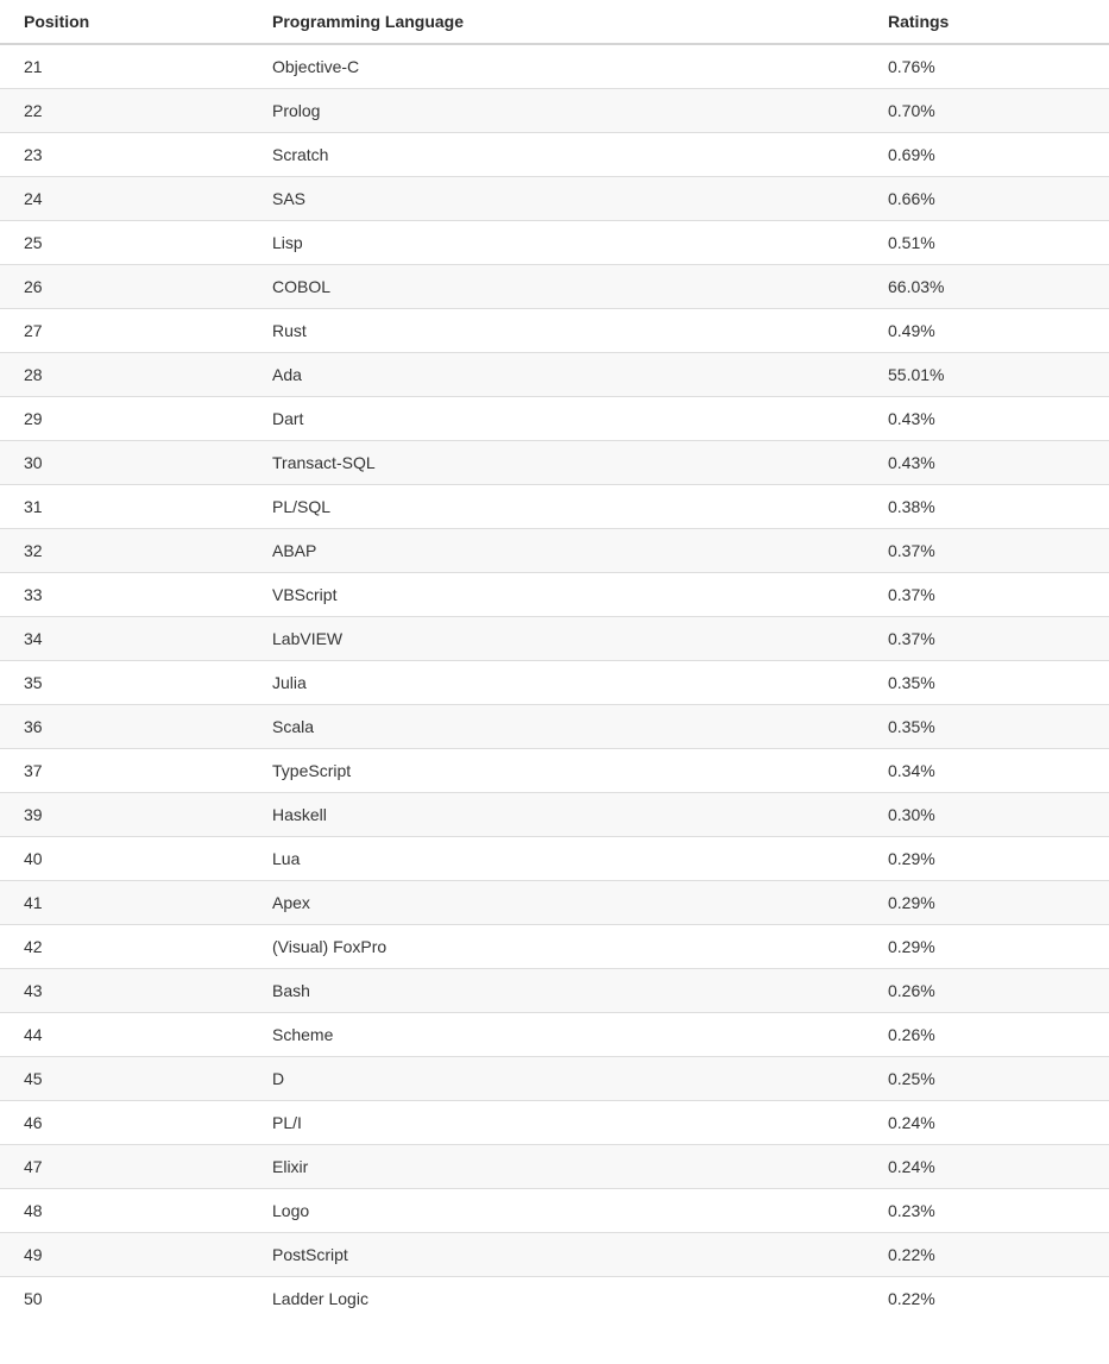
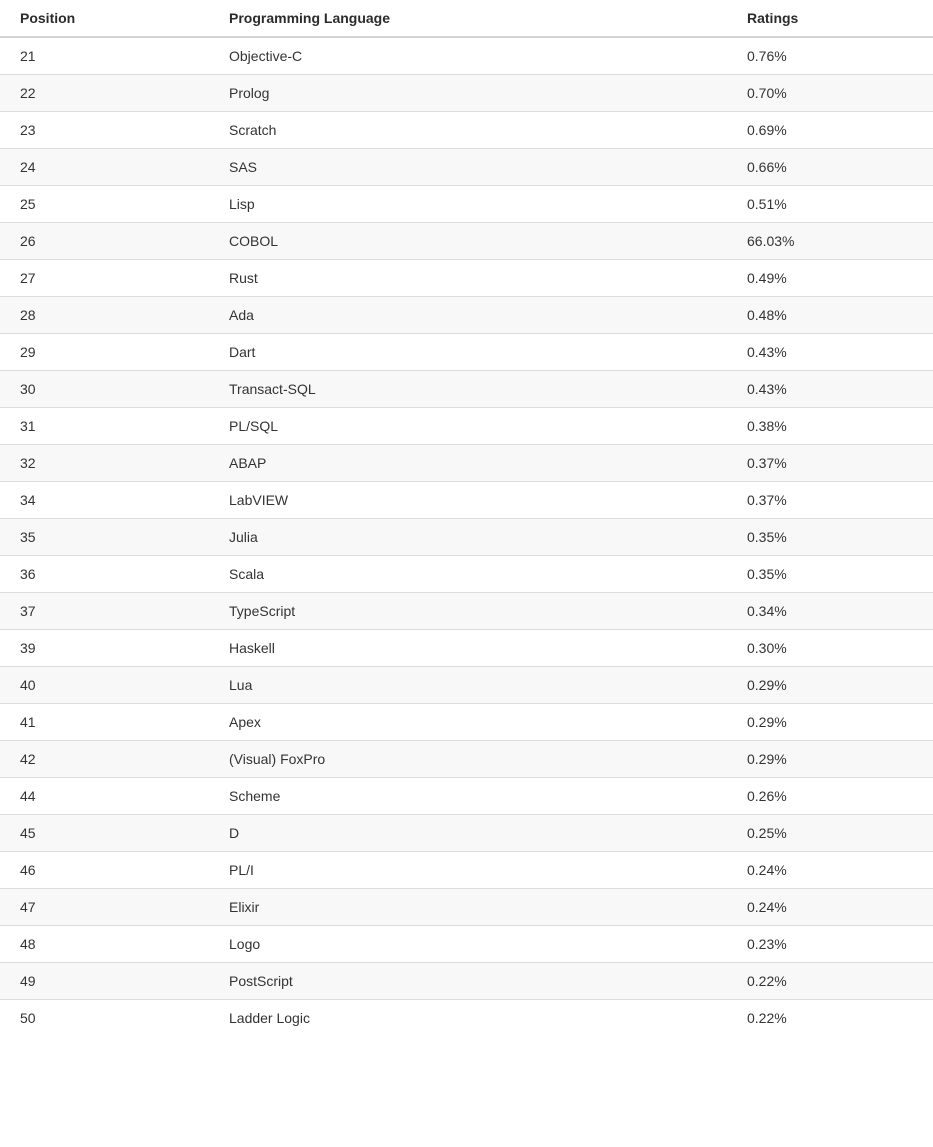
  Position	Programming Language	Ratings
  21	Objective-C	0.76%
  22	Prolog	0.70%
  23	Scratch	0.69%
  24	SAS	0.66%
  25	Lisp	0.51%
  26	COBOL	66.03%
  27	Rust	0.49%
- 28	Ada	55.01%
+ 28	Ada	0.48%
  29	Dart	0.43%
  30	Transact-SQL	0.43%
  31	PL/SQL	0.38%
  32	ABAP	0.37%
- 33	VBScript	0.37%
  34	LabVIEW	0.37%
  35	Julia	0.35%
  36	Scala	0.35%
  37	TypeScript	0.34%
  39	Haskell	0.30%
  40	Lua	0.29%
  41	Apex	0.29%
  42	(Visual) FoxPro	0.29%
- 43	Bash	0.26%
  44	Scheme	0.26%
  45	D	0.25%
  46	PL/I	0.24%
  47	Elixir	0.24%
  48	Logo	0.23%
  49	PostScript	0.22%
  50	Ladder Logic	0.22%
